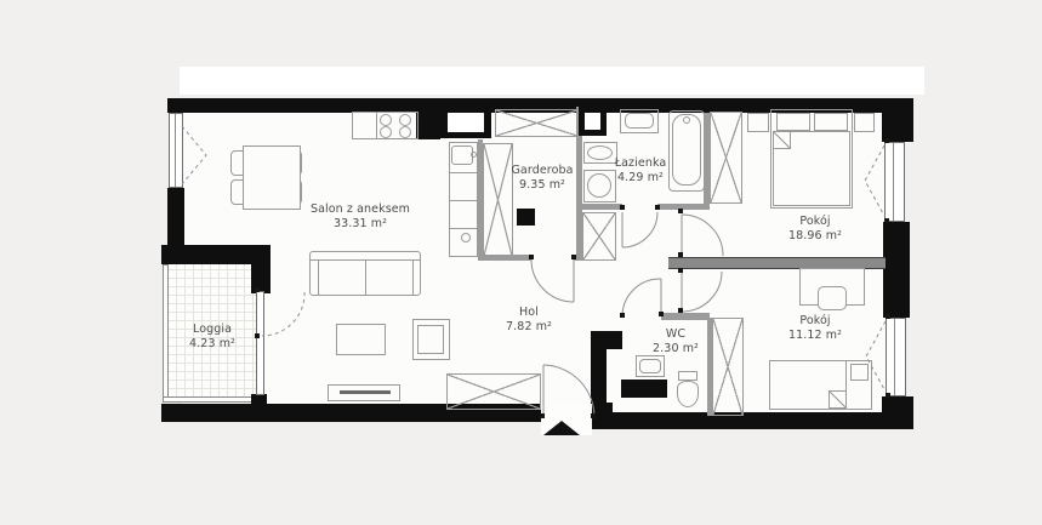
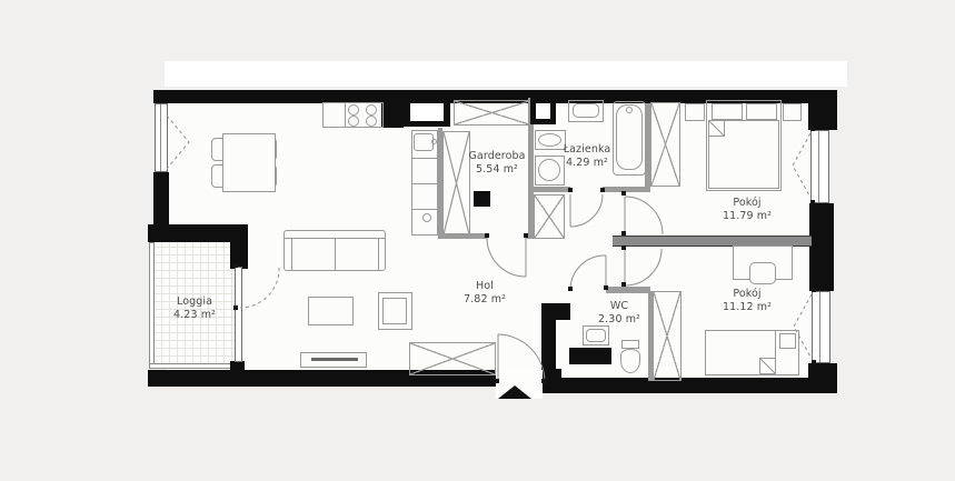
- Salon z aneksem
- 33.31 m²
  Garderoba
- 9.35 m²
+ 5.54 m²
  Łazienka
  4.29 m²
  Pokój
- 18.96 m²
+ 11.79 m²
  Hol
  7.82 m²
  WC
  2.30 m²
  Pokój
  11.12 m²
  Loggia
  4.23 m²
